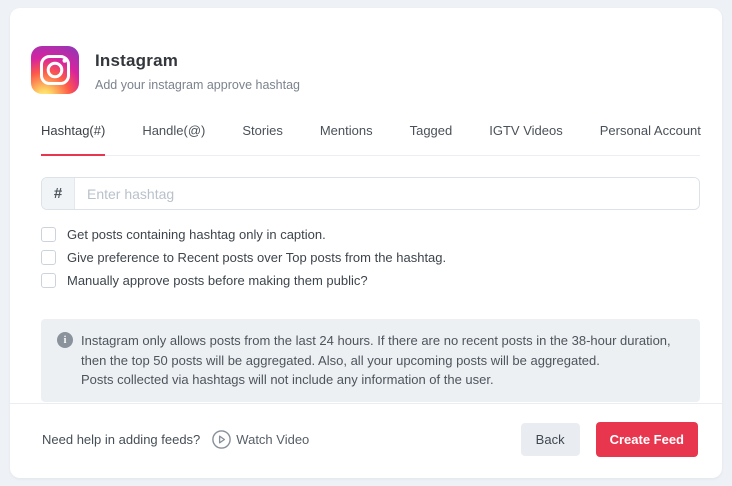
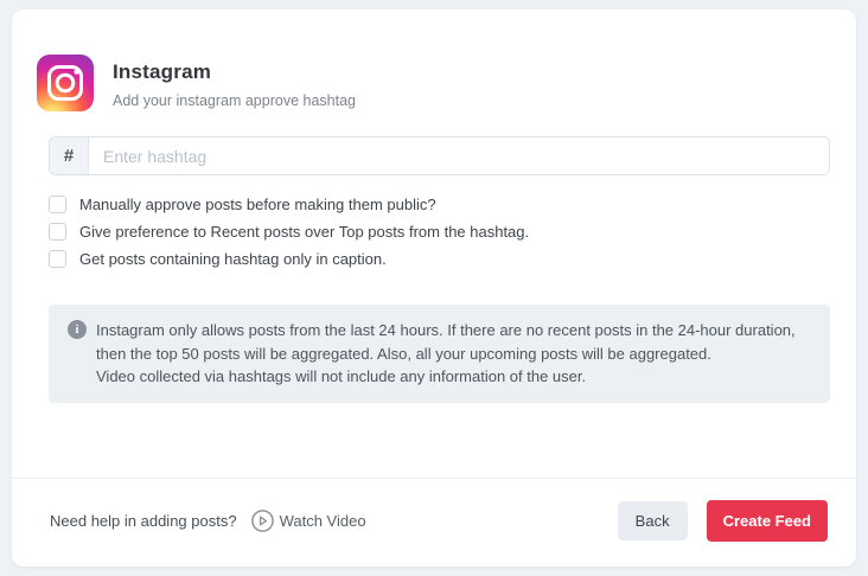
  Instagram
  Add your instagram approve hashtag
- Hashtag(#)
- Handle(@)
- Stories
- Mentions
- Tagged
- IGTV Videos
- Personal Account
  #
  Enter hashtag
- Get posts containing hashtag only in caption.
+ Manually approve posts before making them public?
  Give preference to Recent posts over Top posts from the hashtag.
- Manually approve posts before making them public?
+ Get posts containing hashtag only in caption.
  i
- Instagram only allows posts from the last 24 hours. If there are no recent posts in the 38-hour duration, then the top 50 posts will be aggregated. Also, all your upcoming posts will be aggregated.
+ Instagram only allows posts from the last 24 hours. If there are no recent posts in the 24-hour duration, then the top 50 posts will be aggregated. Also, all your upcoming posts will be aggregated.
- Posts collected via hashtags will not include any information of the user.
+ Video collected via hashtags will not include any information of the user.
- Need help in adding feeds?
+ Need help in adding posts?
  Watch Video
  Back
  Create Feed
